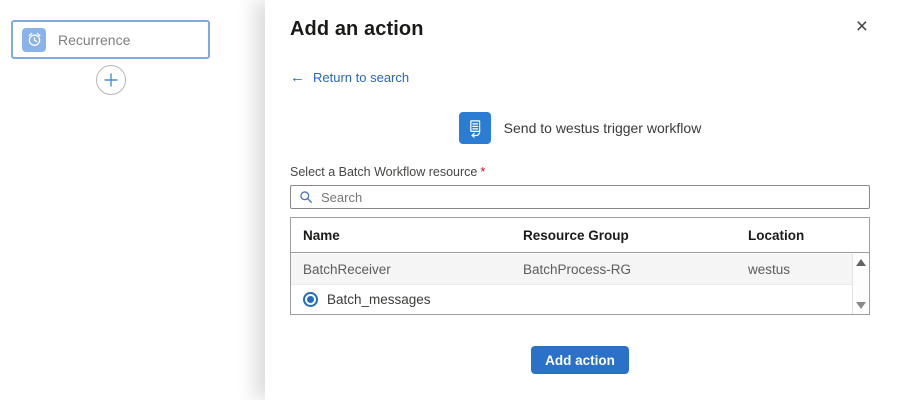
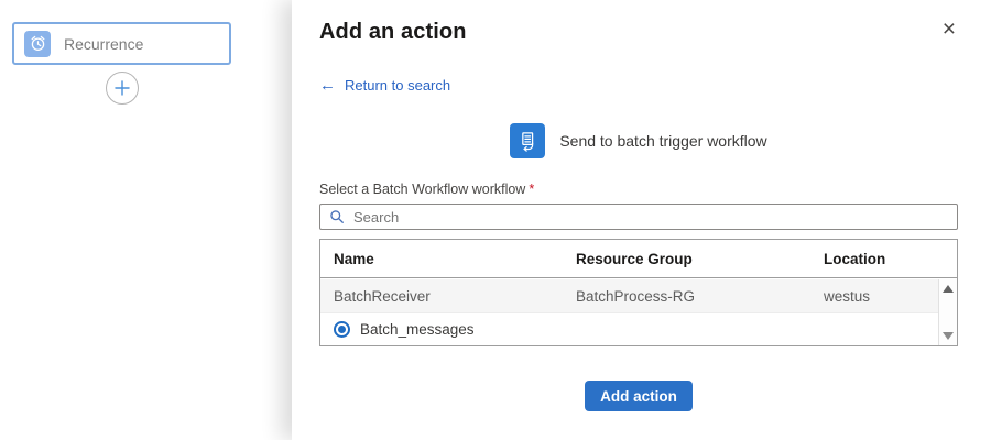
  Recurrence
  Add an action
  ×
  ←
  Return to search
- Send to westus trigger workflow
+ Send to batch trigger workflow
- Select a Batch Workflow resource *
+ Select a Batch Workflow workflow *
  Search
  Name
  Resource Group
  Location
  BatchReceiver
  BatchProcess-RG
  westus
  Batch_messages
  Add action
